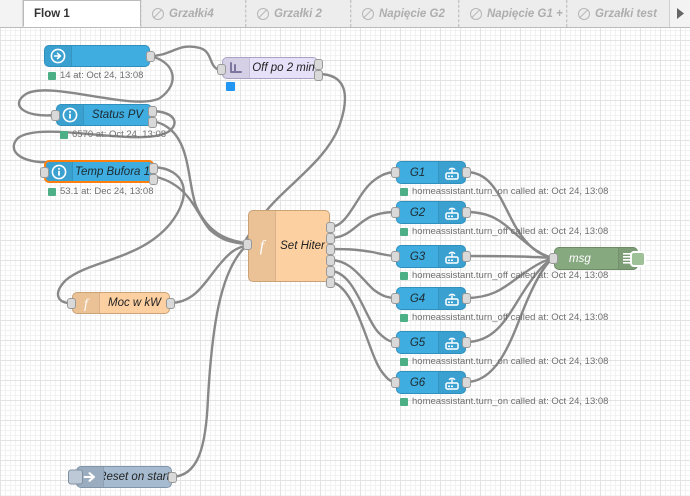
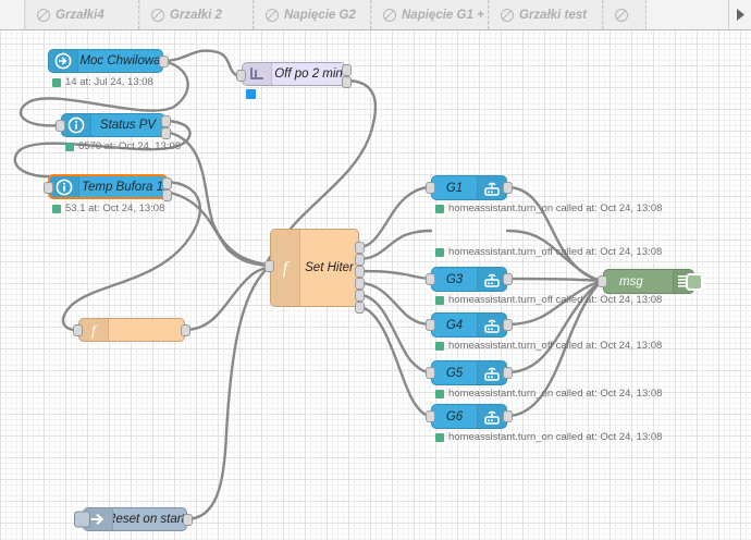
- Flow 1
  Grzałki4
  Grzałki 2
  Napięcie G2
  Napięcie G1 +
  Grzałki test
+ Moc Chwilowa
- 14 at: Oct 24, 13:08
+ 14 at: Jul 24, 13:08
  Status PV
  6570 at: Oct 24, 13:08
  Temp Bufora 1
- 53.1 at: Dec 24, 13:08
+ 53.1 at: Oct 24, 13:08
  f
- Moc w kW
  Off po 2 min
  f
  Set Hiter
  eset on star
  G1
  homeassistant.turn_on called at: Oct 24, 13:08
- G2
  homeassistant.turn_off called at: Oct 24, 13:08
  G3
  homeassistant.turn_off called at: Oct 24, 13:08
  G4
  homeassistant.turn_off called at: Oct 24, 13:08
  G5
  homeassistant.turn_on called at: Oct 24, 13:08
  G6
  homeassistant.turn_on called at: Oct 24, 13:08
  msg
